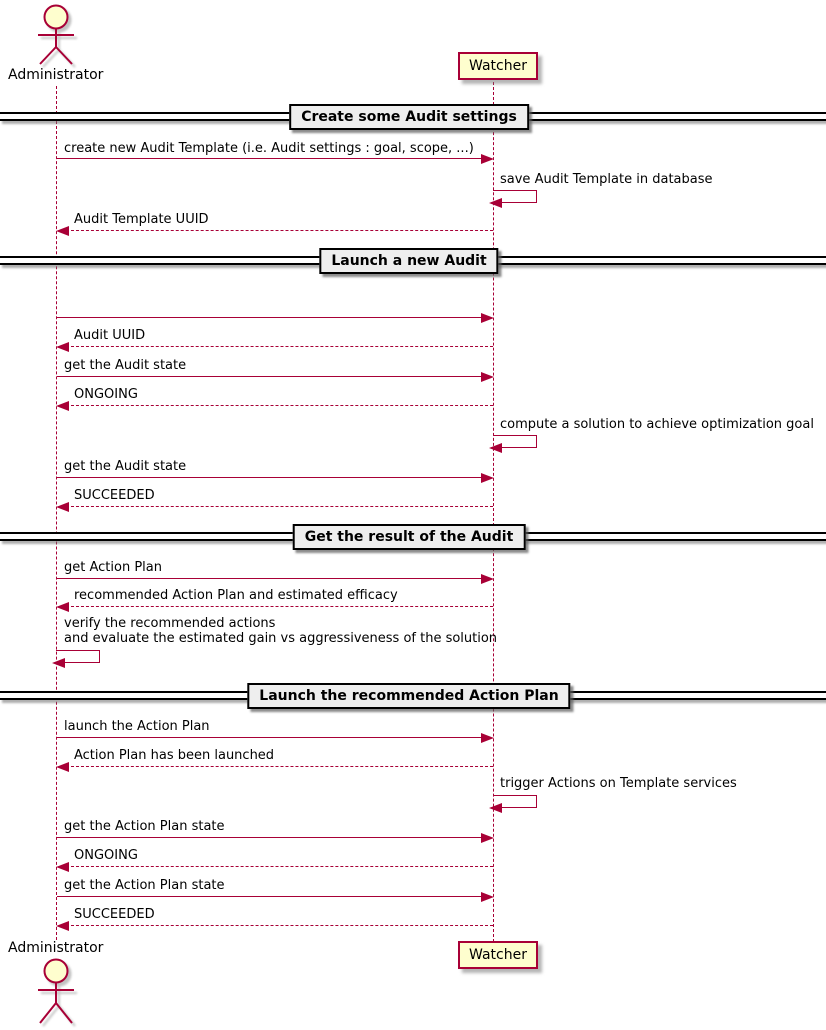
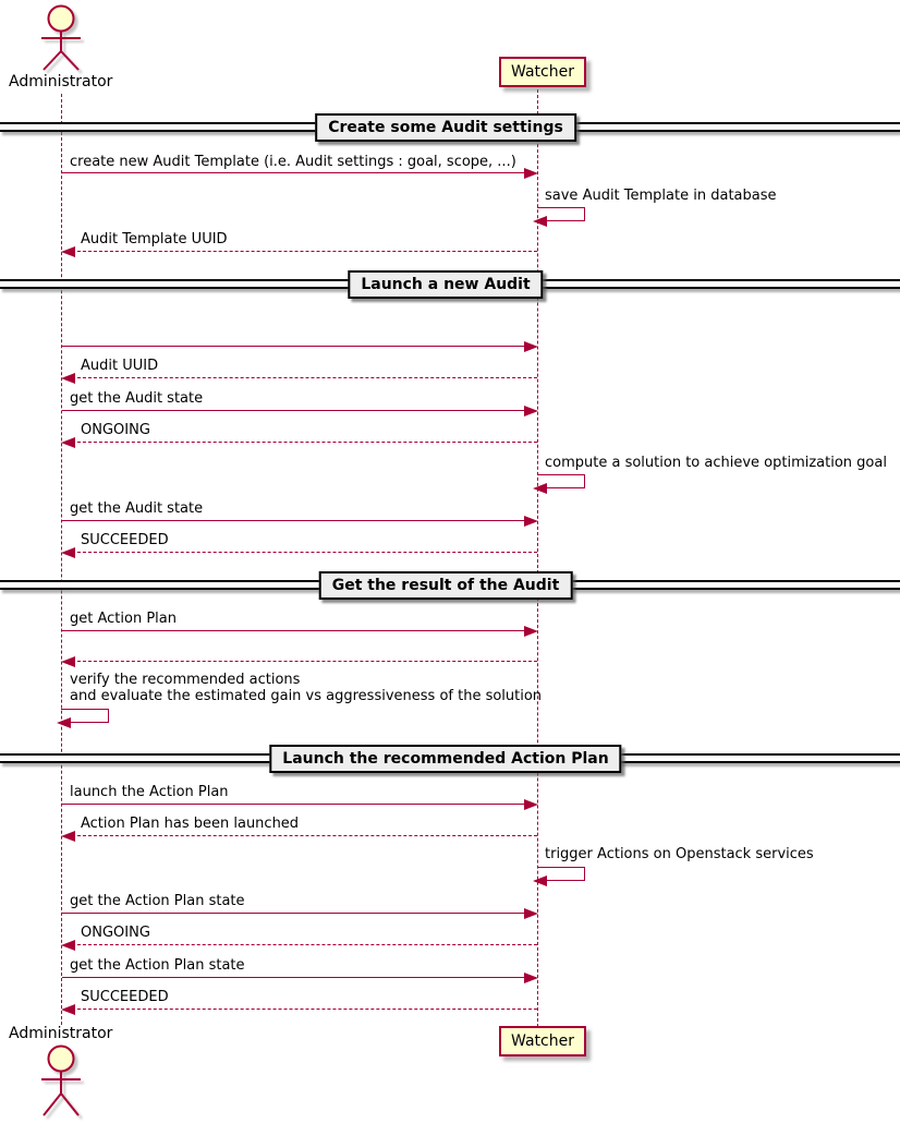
  Administrator
  Watcher
  Create some Audit settings
  create new Audit Template (i.e. Audit settings : goal, scope, ...)
  save Audit Template in database
  Audit Template UUID
  Launch a new Audit
  Audit UUID
  get the Audit state
  ONGOING
  compute a solution to achieve optimization goal
  get the Audit state
  SUCCEEDED
  Get the result of the Audit
  get Action Plan
- recommended Action Plan and estimated efficacy
  verify the recommended actions
  and evaluate the estimated gain vs aggressiveness of the solution
  Launch the recommended Action Plan
  launch the Action Plan
  Action Plan has been launched
- trigger Actions on Template services
+ trigger Actions on Openstack services
  get the Action Plan state
  ONGOING
  get the Action Plan state
  SUCCEEDED
  Administrator
  Watcher
